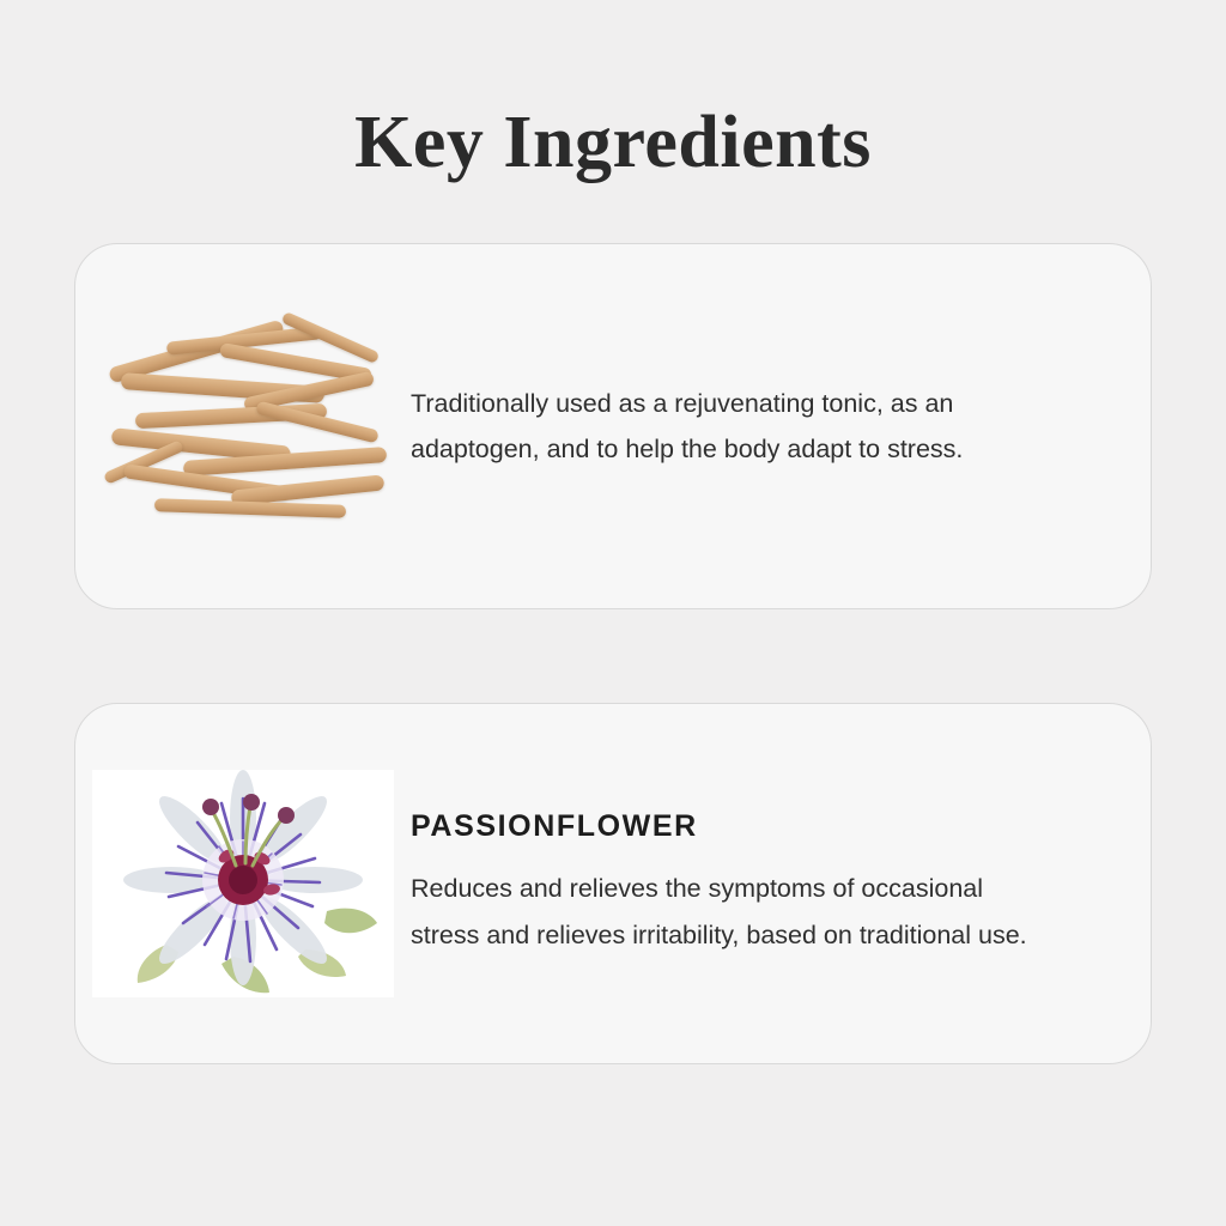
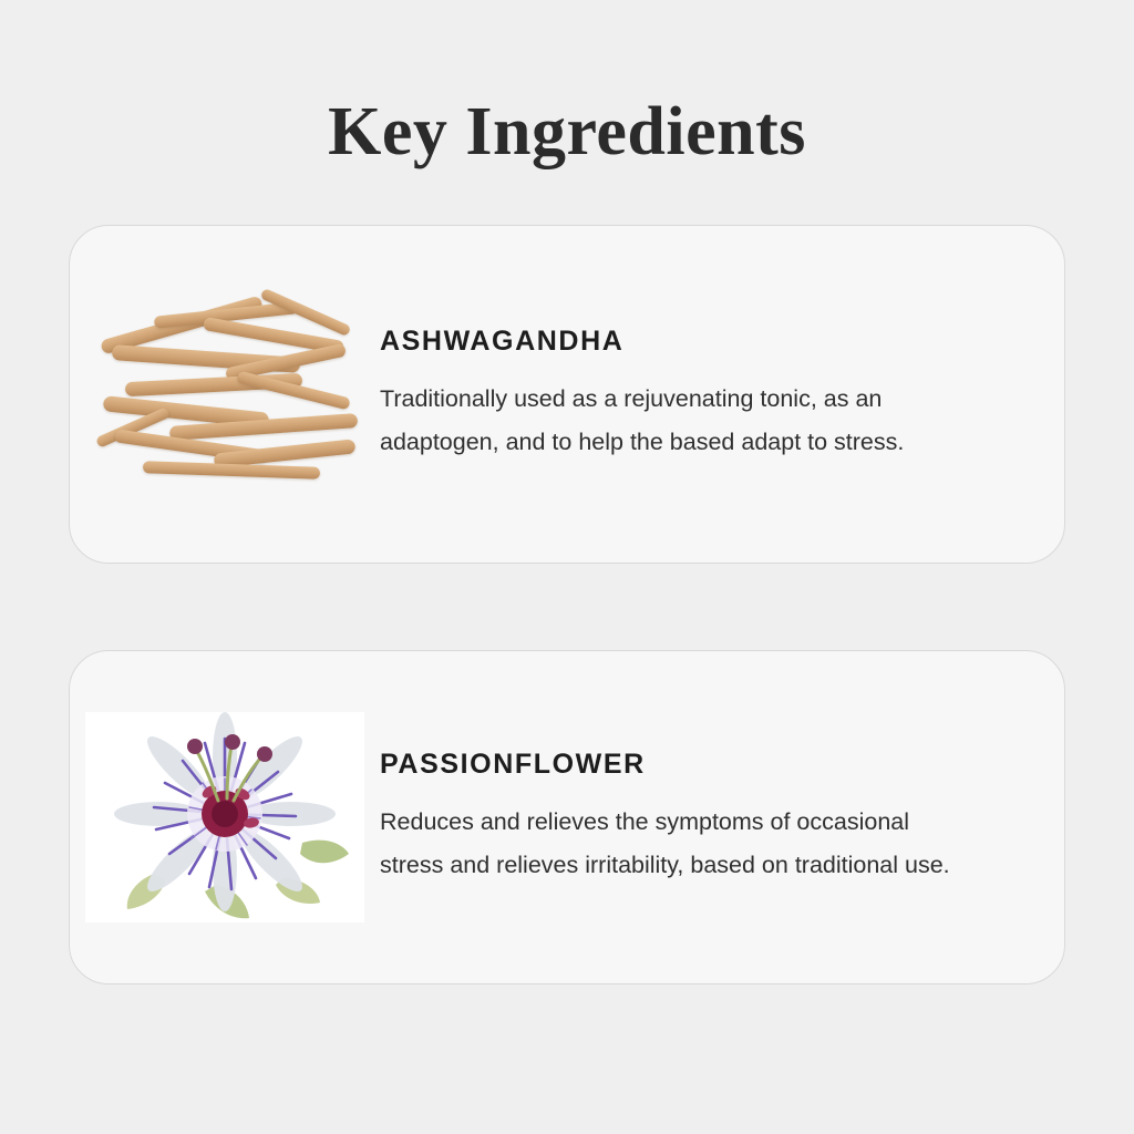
  Key Ingredients
+ ASHWAGANDHA
- Traditionally used as a rejuvenating tonic, as an adaptogen, and to help the body adapt to stress.
+ Traditionally used as a rejuvenating tonic, as an adaptogen, and to help the based adapt to stress.
  PASSIONFLOWER
  Reduces and relieves the symptoms of occasional stress and relieves irritability, based on traditional use.
